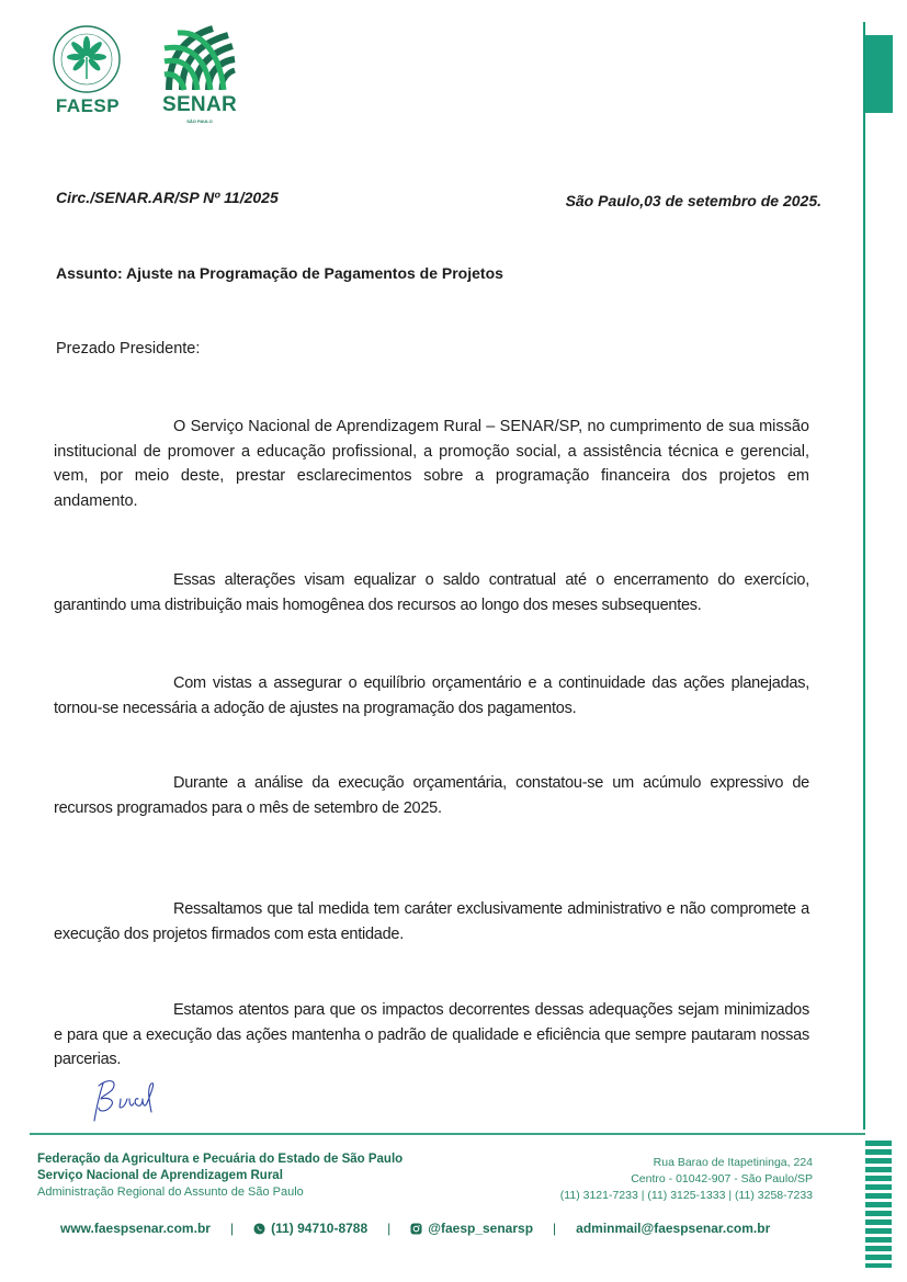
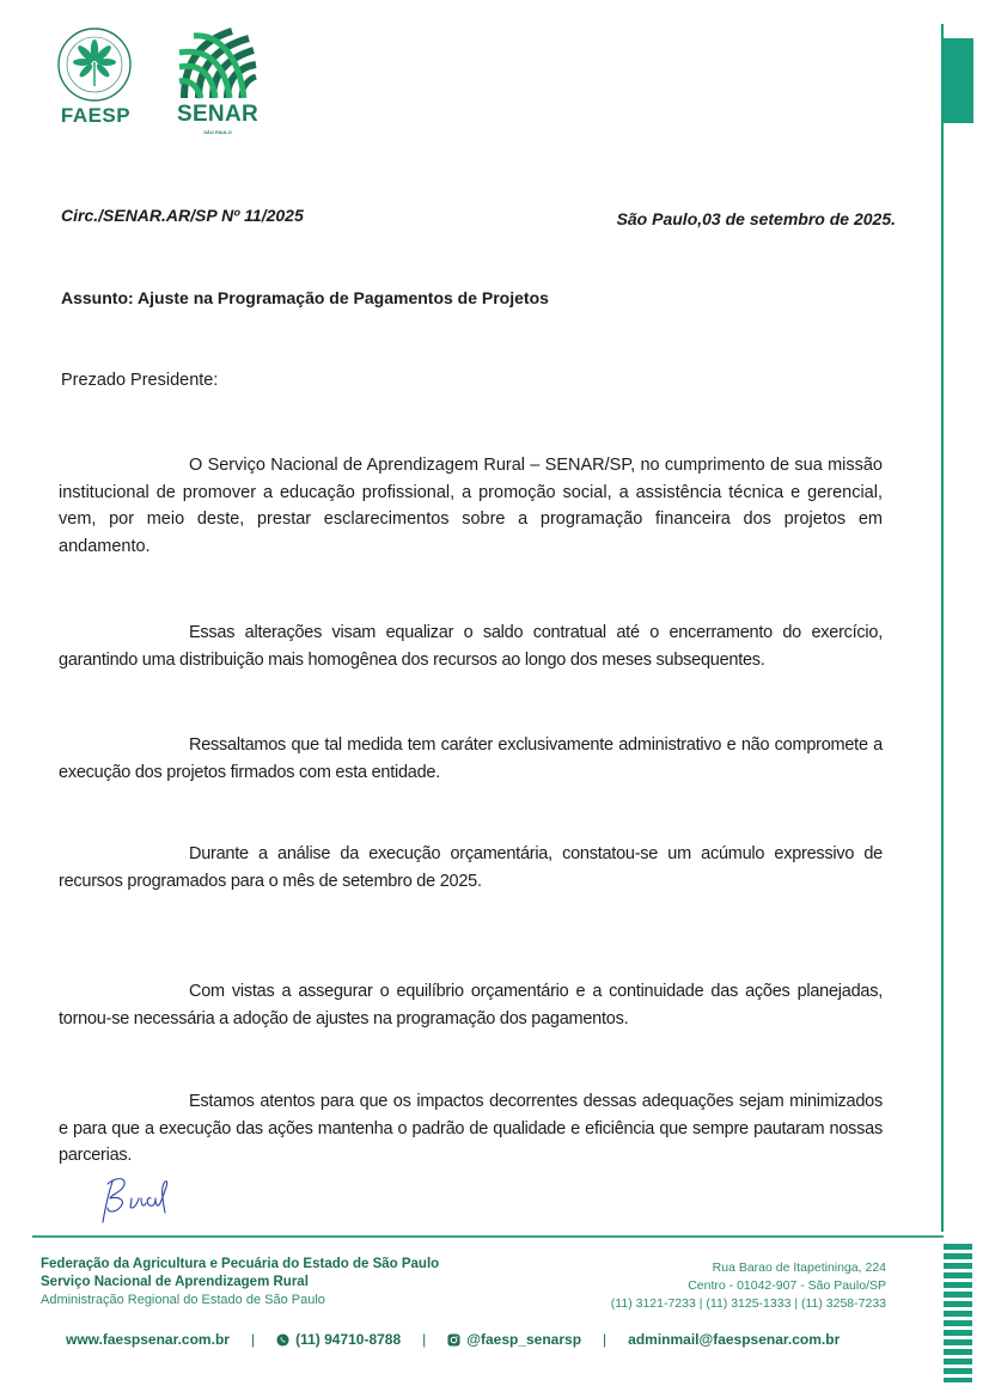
  FAESP
  SENAR
  Circ./SENAR.AR/SP Nº 11/2025
  São Paulo,03 de setembro de 2025.
  Assunto: Ajuste na Programação de Pagamentos de Projetos
  Prezado Presidente:
  O Serviço Nacional de Aprendizagem Rural – SENAR/SP, no cumprimento de sua missão institucional de promover a educação profissional, a promoção social, a assistência técnica e gerencial, vem, por meio deste, prestar esclarecimentos sobre a programação financeira dos projetos em andamento.
  Essas alterações visam equalizar o saldo contratual até o encerramento do exercício, garantindo uma distribuição mais homogênea dos recursos ao longo dos meses subsequentes.
- Com vistas a assegurar o equilíbrio orçamentário e a continuidade das ações planejadas, tornou-se necessária a adoção de ajustes na programação dos pagamentos.
+ Ressaltamos que tal medida tem caráter exclusivamente administrativo e não compromete a execução dos projetos firmados com esta entidade.
  Durante a análise da execução orçamentária, constatou-se um acúmulo expressivo de recursos programados para o mês de setembro de 2025.
- Ressaltamos que tal medida tem caráter exclusivamente administrativo e não compromete a execução dos projetos firmados com esta entidade.
+ Com vistas a assegurar o equilíbrio orçamentário e a continuidade das ações planejadas, tornou-se necessária a adoção de ajustes na programação dos pagamentos.
  Estamos atentos para que os impactos decorrentes dessas adequações sejam minimizados e para que a execução das ações mantenha o padrão de qualidade e eficiência que sempre pautaram nossas parcerias.
  Federação da Agricultura e Pecuária do Estado de São Paulo
  Serviço Nacional de Aprendizagem Rural
- Administração Regional do Assunto de São Paulo
+ Administração Regional do Estado de São Paulo
  Rua Barao de Itapetininga, 224
  Centro - 01042-907 - São Paulo/SP
  (11) 3121-7233 | (11) 3125-1333 | (11) 3258-7233
  www.faespsenar.com.br
  |
  (11) 94710-8788
  |
  @faesp_senarsp
  |
  adminmail@faespsenar.com.br
